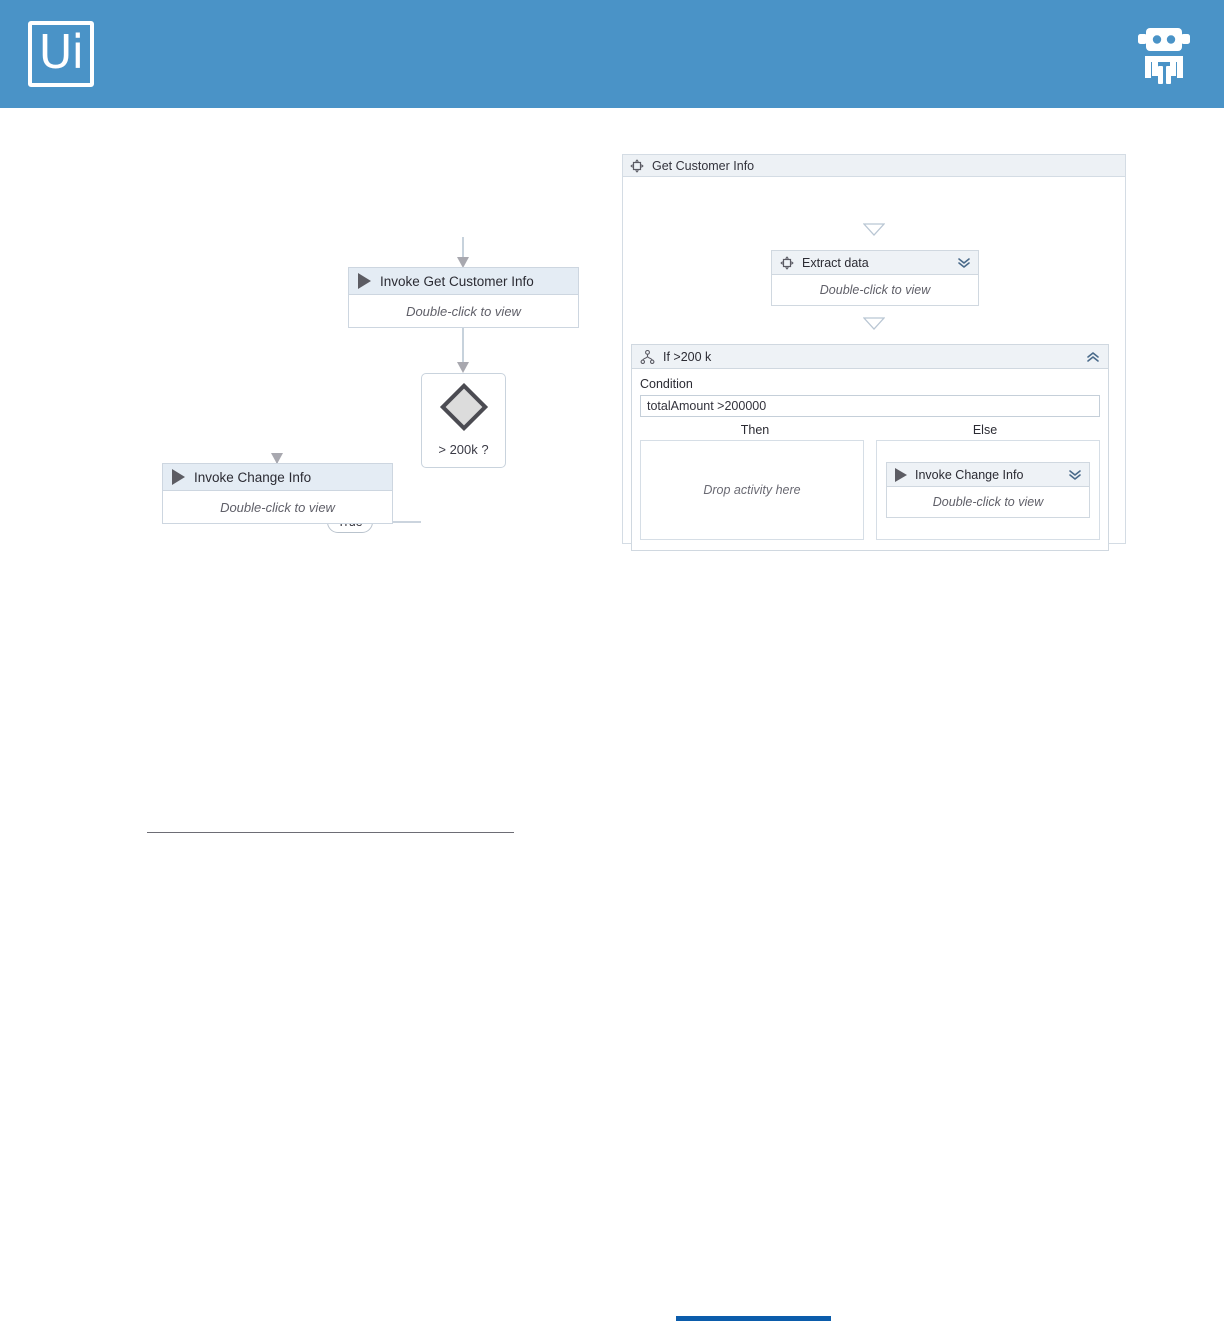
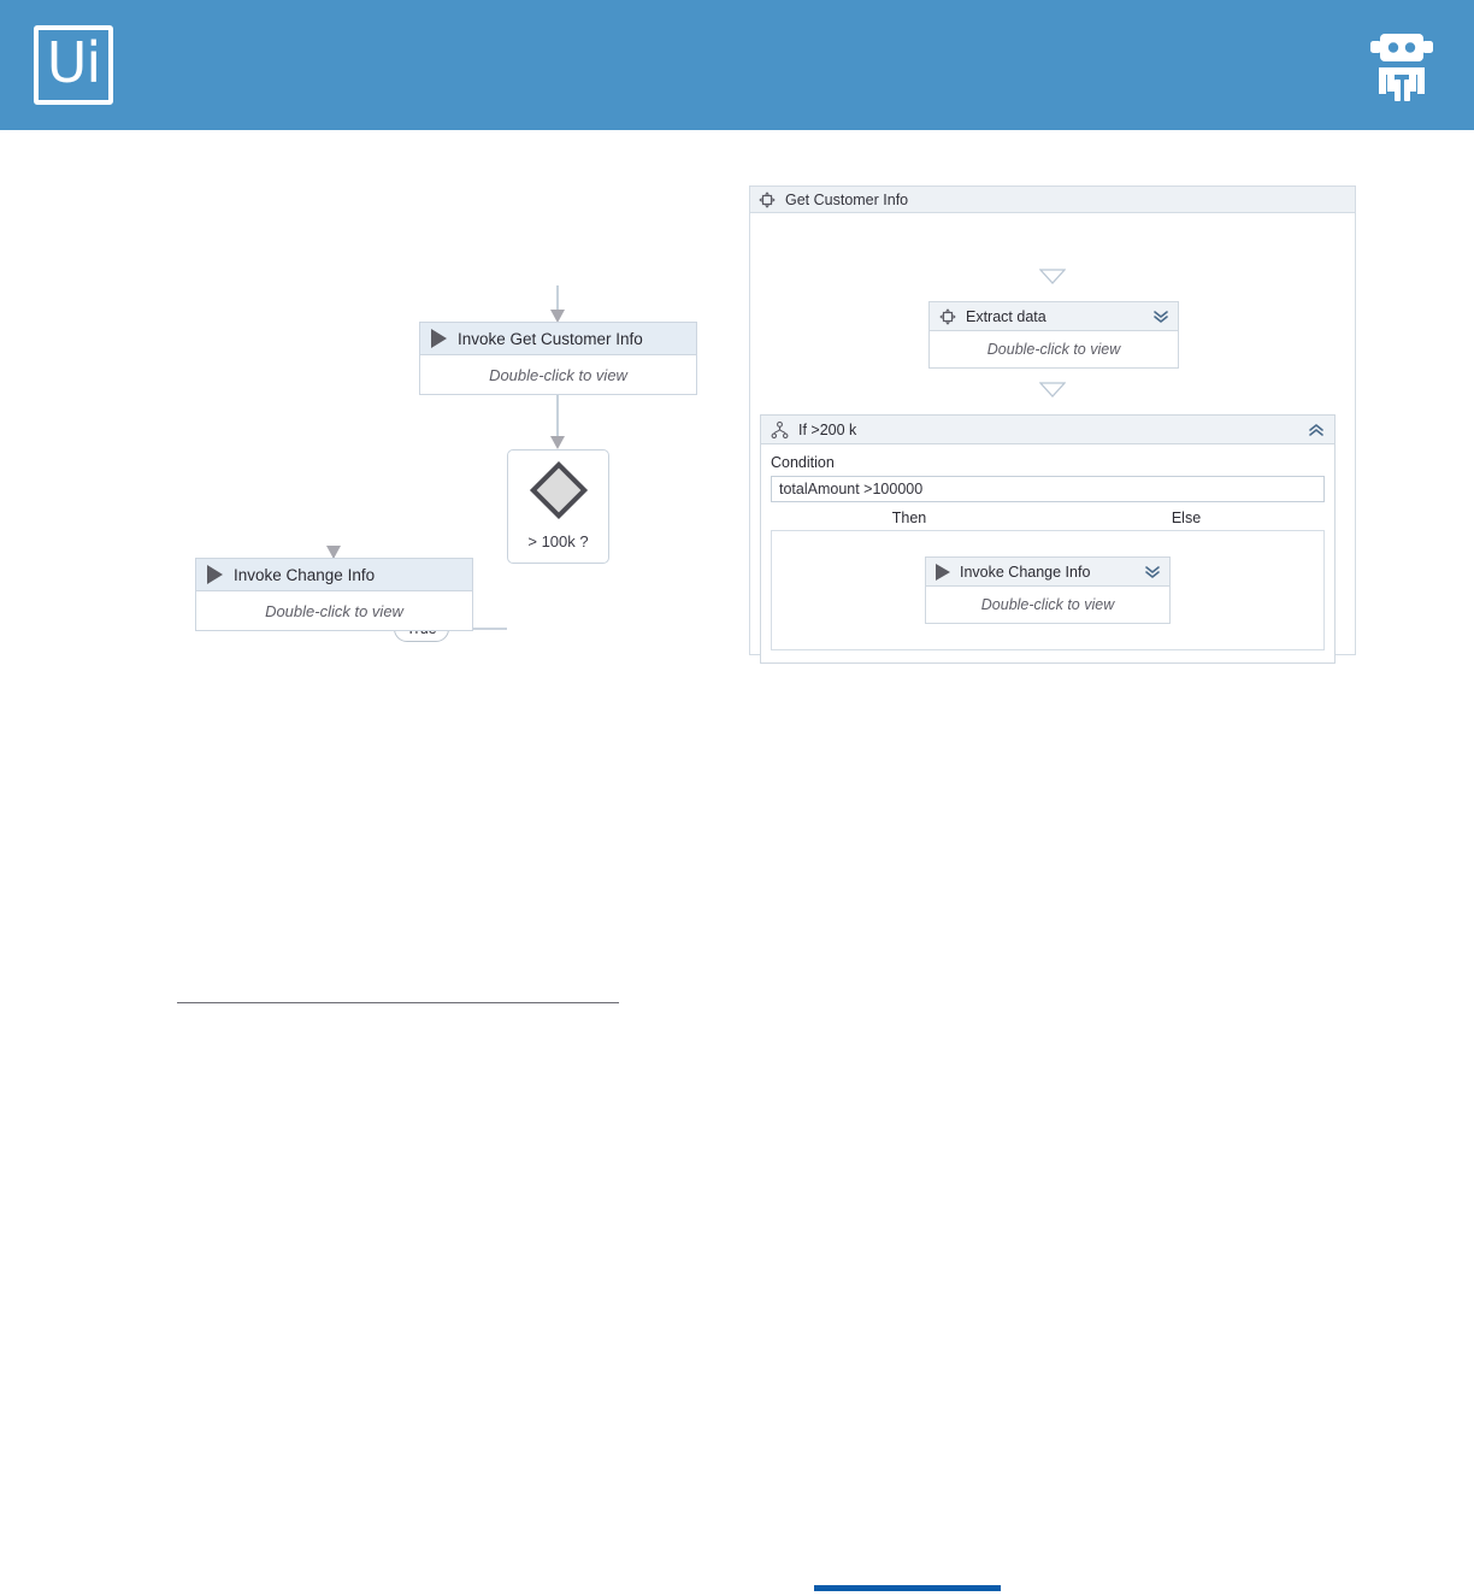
  Ui
  Invoke Get Customer Info
  Double-click to view
- > 200k ?
+ > 100k ?
  Invoke Change Info
  Double-click to view
  Get Customer Info
  Extract data
  Double-click to view
  If >200 k
  Condition
- totalAmount >200000
+ totalAmount >100000
  Then
  Else
- Drop activity here
  Invoke Change Info
  Double-click to view
